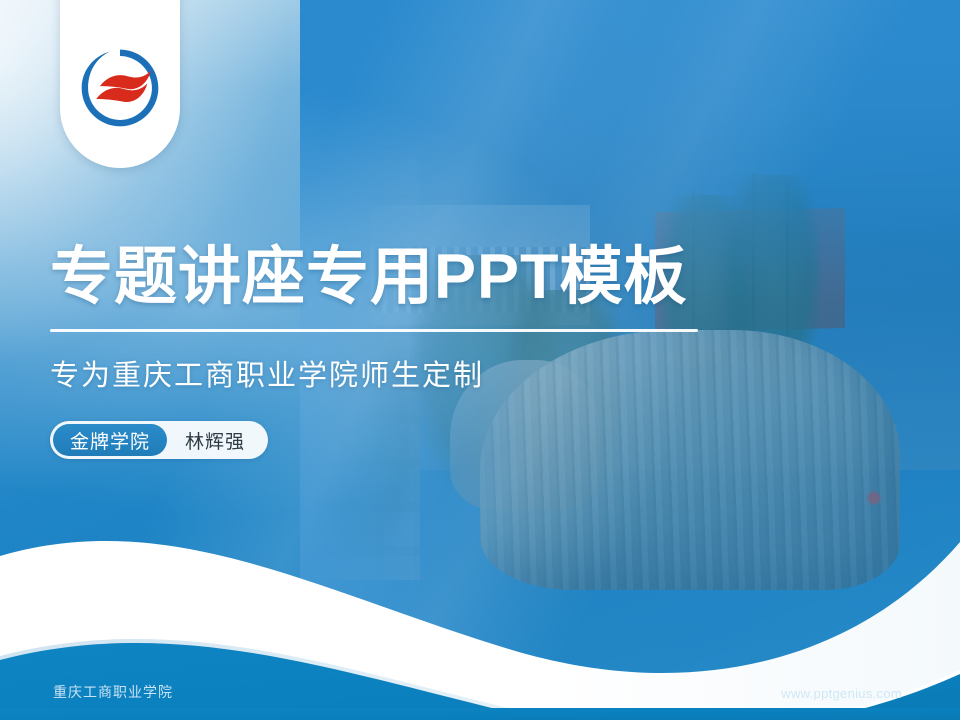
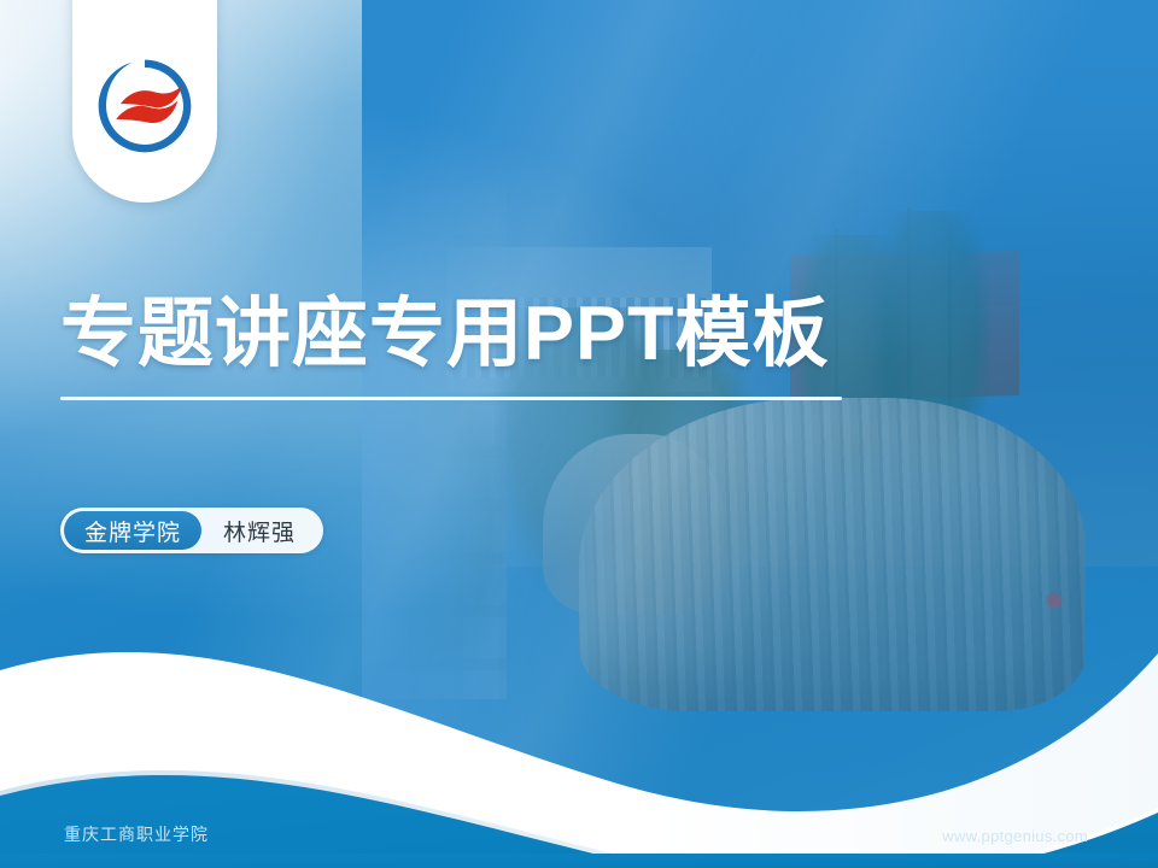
  专题讲座专用PPT模板
- 专为重庆工商职业学院师生定制
  金牌学院
  林辉强
  重庆工商职业学院
  www.pptgenius.com
